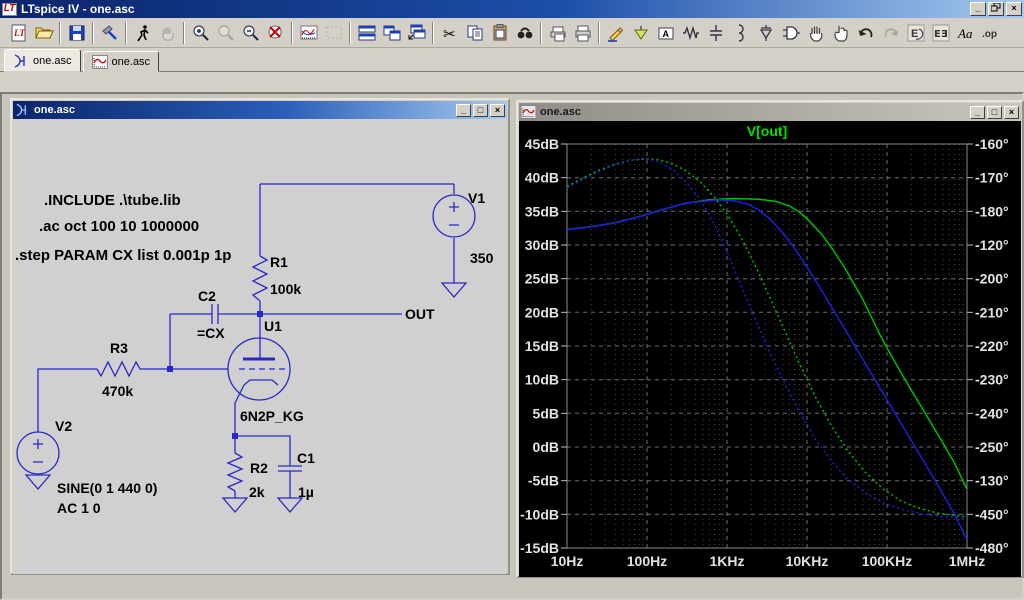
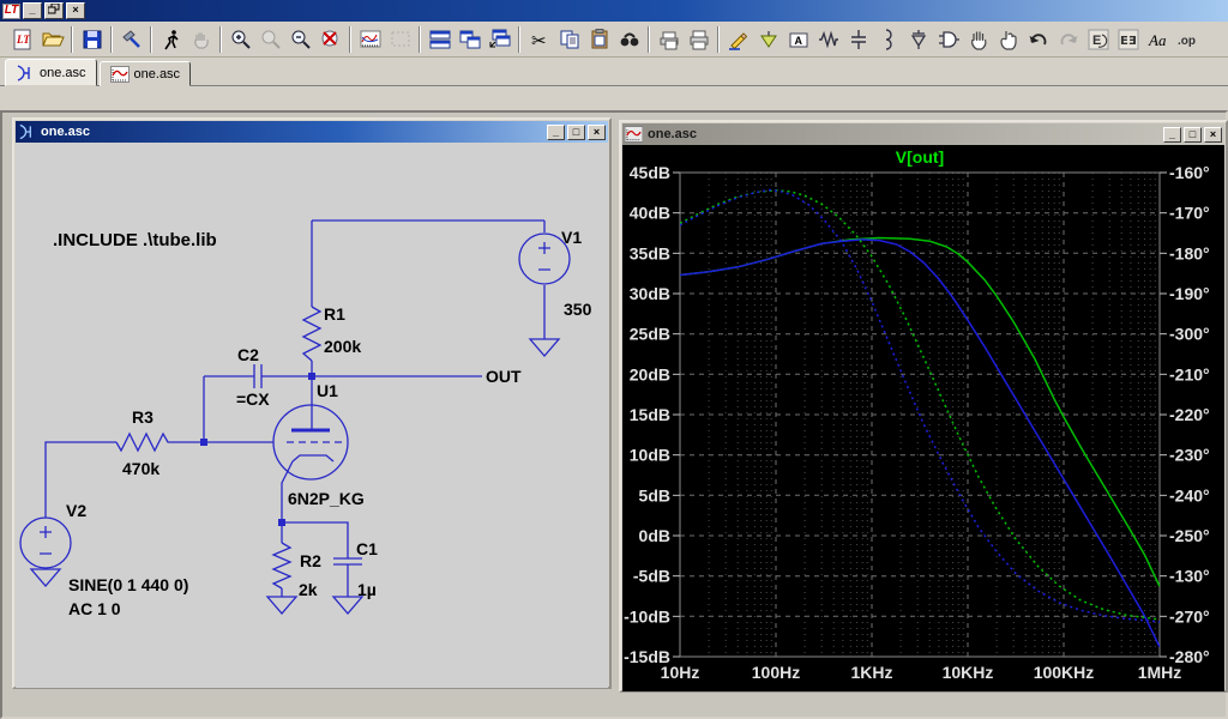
  LT
- LTspice IV - one.asc
  _
  ×
  one.asc
  one.asc
  one.asc
  _
  □
  ×
  .INCLUDE .\tube.lib
- .ac oct 100 10 1000000
- .step PARAM CX list 0.001p 1p
  V1
  350
  R1
- 100k
+ 200k
  C2
  =CX
  U1
  6N2P_KG
  OUT
  R3
  470k
  V2
  SINE(0 1 440 0)
  AC 1 0
  R2
  2k
  C1
  1µ
  one.asc
  _
  □
  ×
  45dB
  40dB
  35dB
  30dB
  25dB
  20dB
  15dB
  10dB
  5dB
  0dB
  -5dB
  -10dB
  -15dB
  -160°
  -170°
  -180°
- -120°
+ -190°
- -200°
+ -300°
  -210°
  -220°
  -230°
  -240°
  -250°
  -130°
- -450°
+ -270°
- -480°
+ -280°
  10Hz
  100Hz
  1KHz
  10KHz
  100KHz
  1MHz
  V[out]
